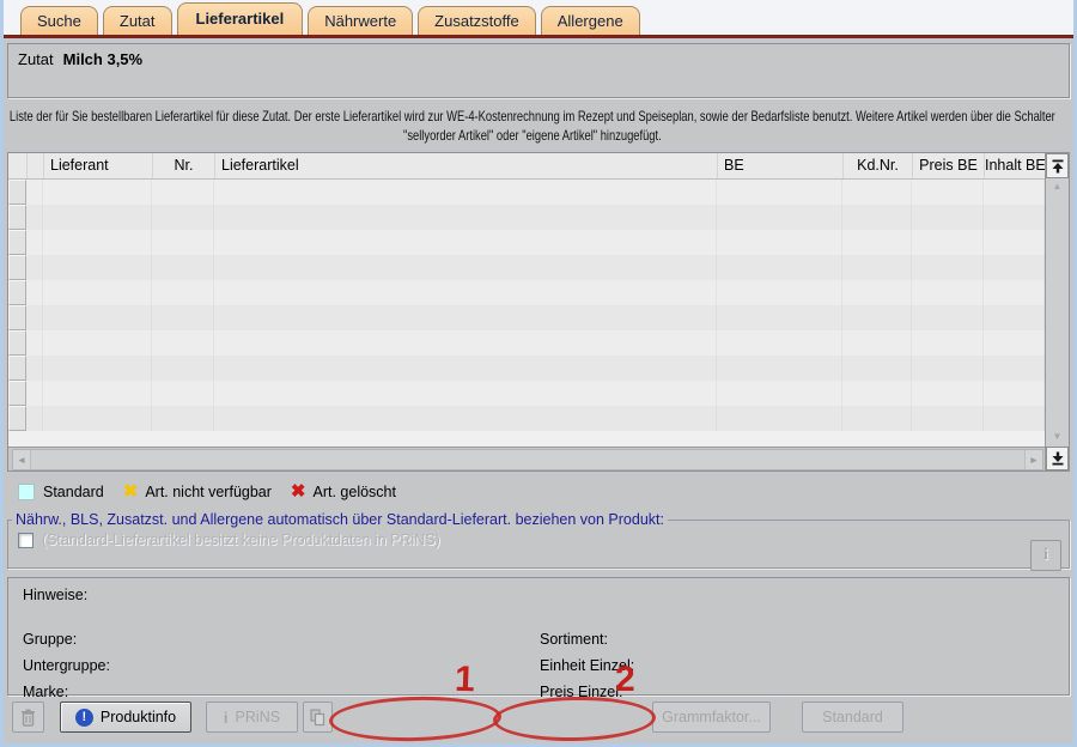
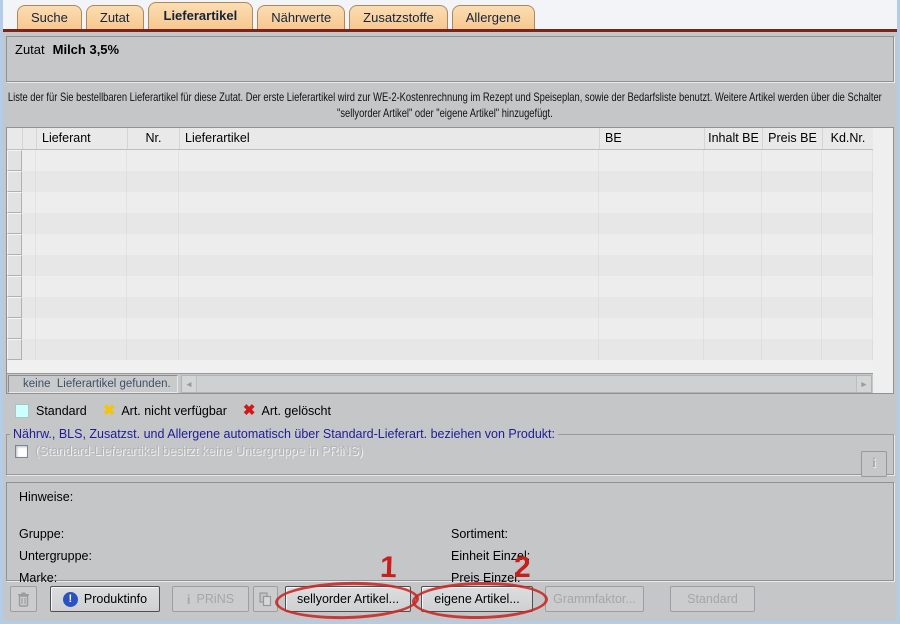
  Suche
  Zutat
  Lieferartikel
  Nährwerte
  Zusatzstoffe
  Allergene
  Zutat Milch 3,5%
- Liste der für Sie bestellbaren Lieferartikel für diese Zutat. Der erste Lieferartikel wird zur WE-4-Kostenrechnung im Rezept und Speiseplan, sowie der Bedarfsliste benutzt. Weitere Artikel werden über die Schalter "sellyorder Artikel" oder "eigene Artikel" hinzugefügt.
+ Liste der für Sie bestellbaren Lieferartikel für diese Zutat. Der erste Lieferartikel wird zur WE-2-Kostenrechnung im Rezept und Speiseplan, sowie der Bedarfsliste benutzt. Weitere Artikel werden über die Schalter "sellyorder Artikel" oder "eigene Artikel" hinzugefügt.
  Lieferant
  Nr.
  Lieferartikel
  BE
- Kd.Nr.
+ Inhalt BE
  Preis BE
- Inhalt BE
+ Kd.Nr.
+ keine Lieferartikel gefunden.
  ◄
  ►
- ▲
- ▼
  Standard
  ✖
  Art. nicht verfügbar
  ✖
  Art. gelöscht
  Nährw., BLS, Zusatzst. und Allergene automatisch über Standard-Lieferart. beziehen von Produkt:
- (Standard-Lieferartikel besitzt keine Produktdaten in PRiNS)
+ (Standard-Lieferartikel besitzt keine Untergruppe in PRiNS)
  i
  Hinweise:
  Gruppe:
  Untergruppe:
  Marke:
  Sortiment:
  Einheit Einzel:
  Preis Einzel:
  !
  Produktinfo
  i
  PRiNS
+ sellyorder Artikel...
+ eigene Artikel...
  Grammfaktor...
  Standard
  2
